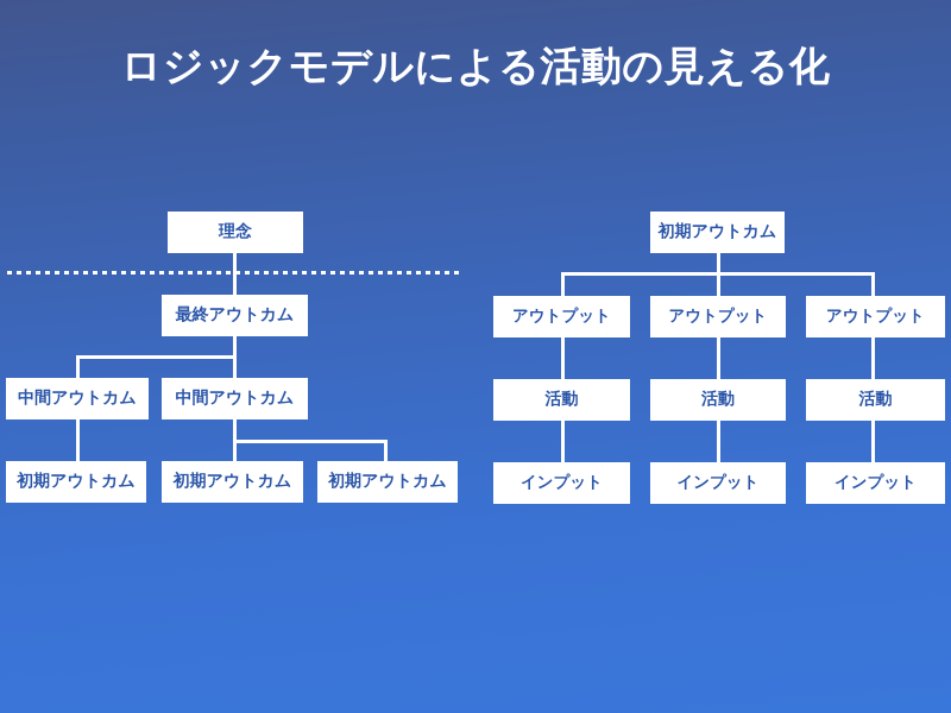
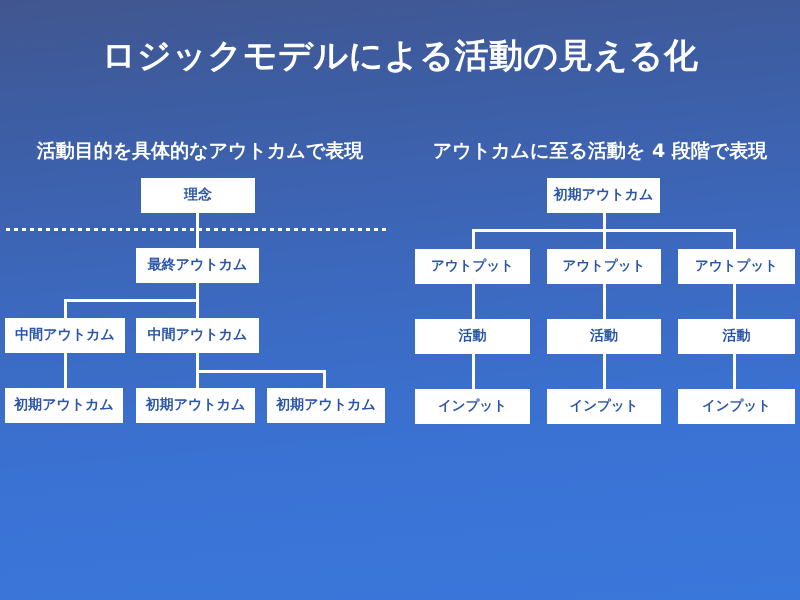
  ロジックモデルによる活動の見える化
+ 活動目的を具体的なアウトカムで表現
+ アウトカムに至る活動を 4 段階で表現
  理念
  最終アウトカム
  中間アウトカム
  中間アウトカム
  初期アウトカム
  初期アウトカム
  初期アウトカム
  初期アウトカム
  アウトプット
  アウトプット
  アウトプット
  活動
  活動
  活動
  インプット
  インプット
  インプット
